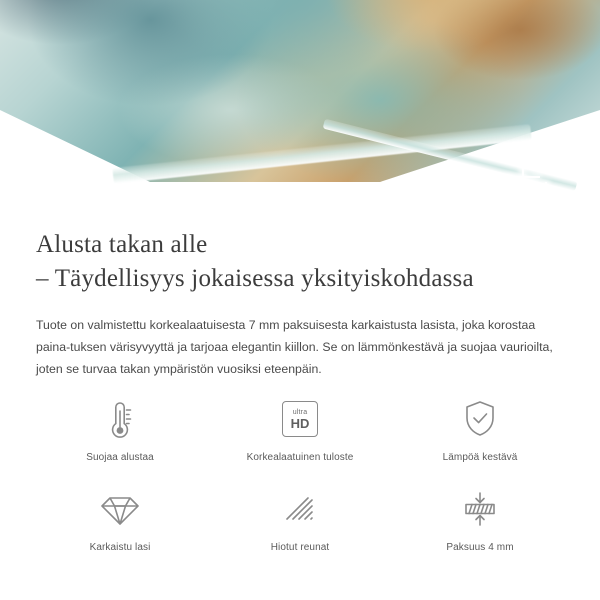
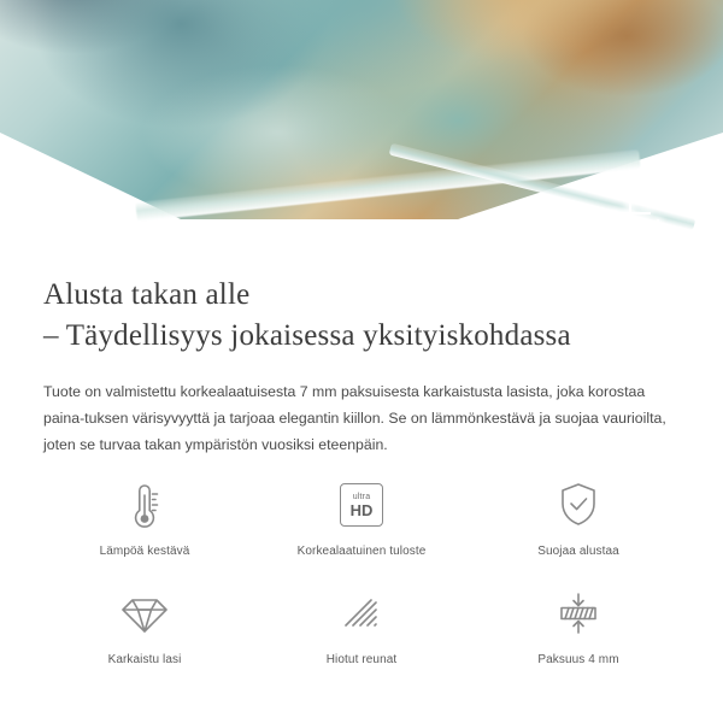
  Alusta takan alle
  – Täydellisyys jokaisessa yksityiskohdassa
  Tuote on valmistettu korkealaatuisesta 7 mm paksuisesta karkaistusta lasista, joka korostaa paina-tuksen värisyvyyttä ja tarjoaa elegantin kiillon. Se on lämmönkestävä ja suojaa vaurioilta, joten se turvaa takan ympäristön vuosiksi eteenpäin.
- Suojaa alustaa
+ Lämpöä kestävä
  HD
  Korkealaatuinen tuloste
- Lämpöä kestävä
+ Suojaa alustaa
  Karkaistu lasi
  Hiotut reunat
  Paksuus 4 mm
